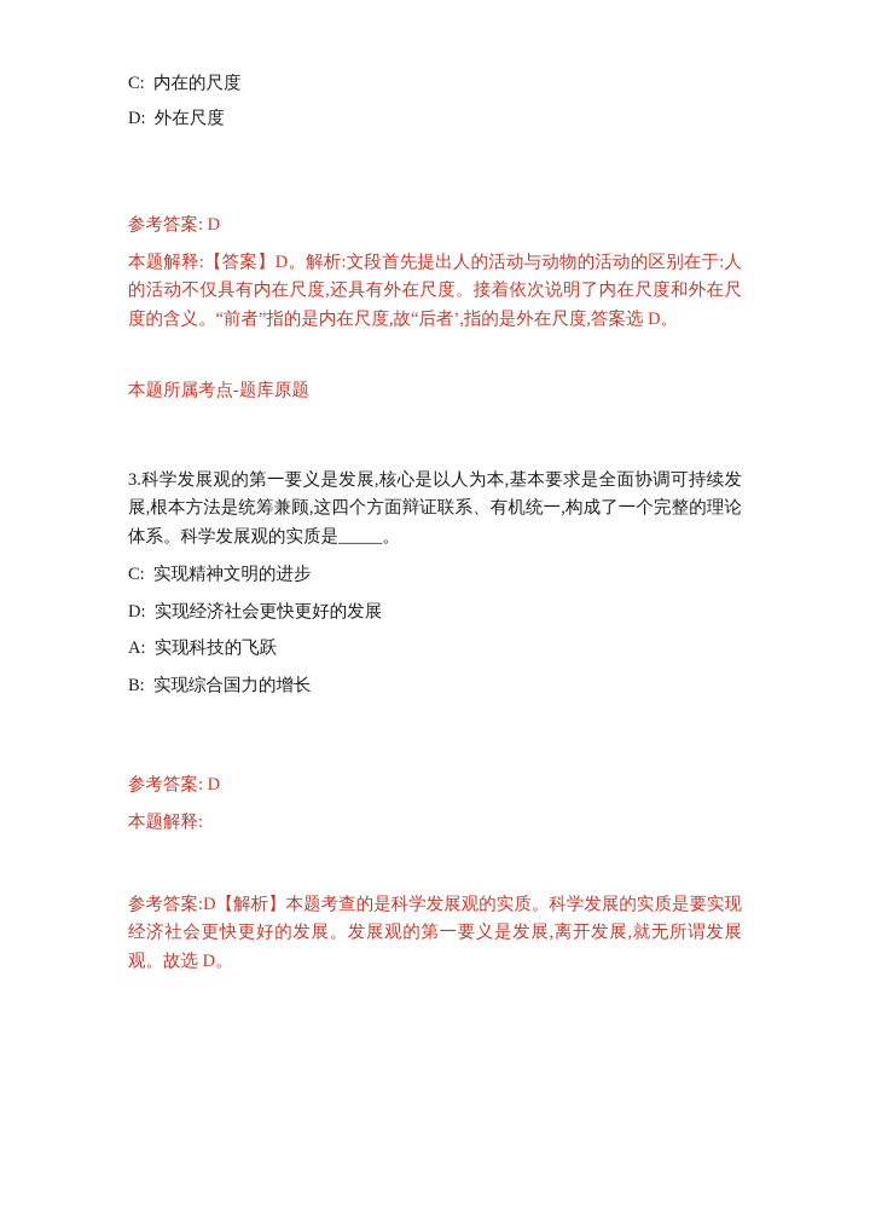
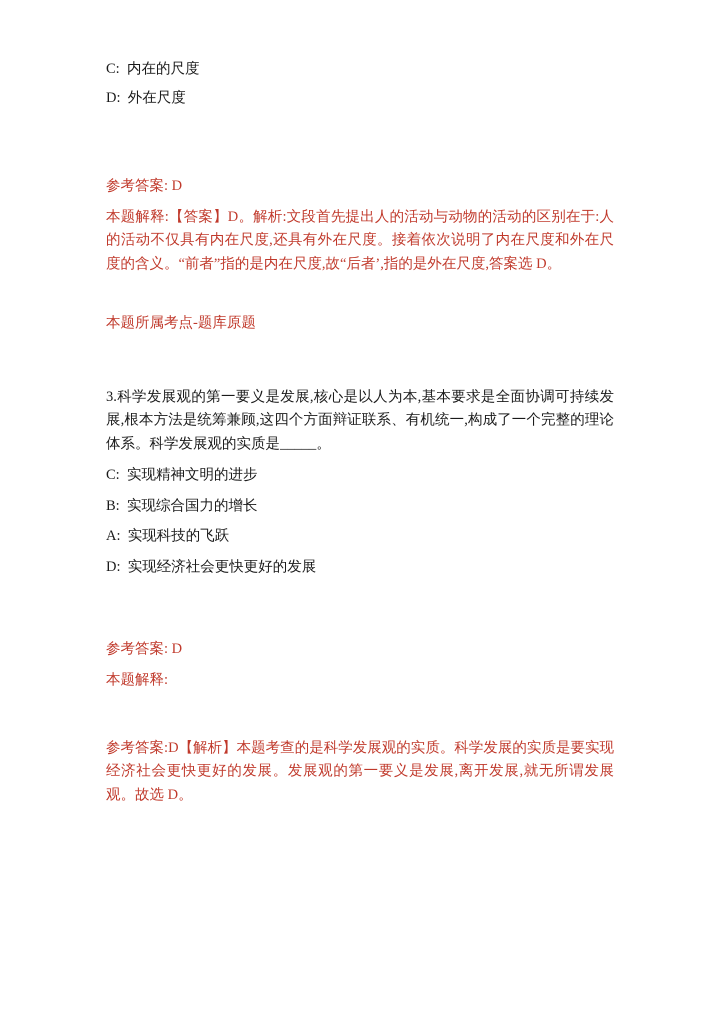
  C: 内在的尺度
  D: 外在尺度
  参考答案: D
  本题解释:【答案】D。解析:文段首先提出人的活动与动物的活动的区别在于:人的活动不仅具有内在尺度,还具有外在尺度。接着依次说明了内在尺度和外在尺度的含义。“前者”指的是内在尺度,故“后者’,指的是外在尺度,答案选 D。
  本题所属考点-题库原题
  3.科学发展观的第一要义是发展,核心是以人为本,基本要求是全面协调可持续发展,根本方法是统筹兼顾,这四个方面辩证联系、有机统一,构成了一个完整的理论体系。科学发展观的实质是_____。
  C: 实现精神文明的进步
- D: 实现经济社会更快更好的发展
+ B: 实现综合国力的增长
  A: 实现科技的飞跃
- B: 实现综合国力的增长
+ D: 实现经济社会更快更好的发展
  参考答案: D
  本题解释:
  参考答案:D【解析】本题考查的是科学发展观的实质。科学发展的实质是要实现经济社会更快更好的发展。发展观的第一要义是发展,离开发展,就无所谓发展观。故选 D。
